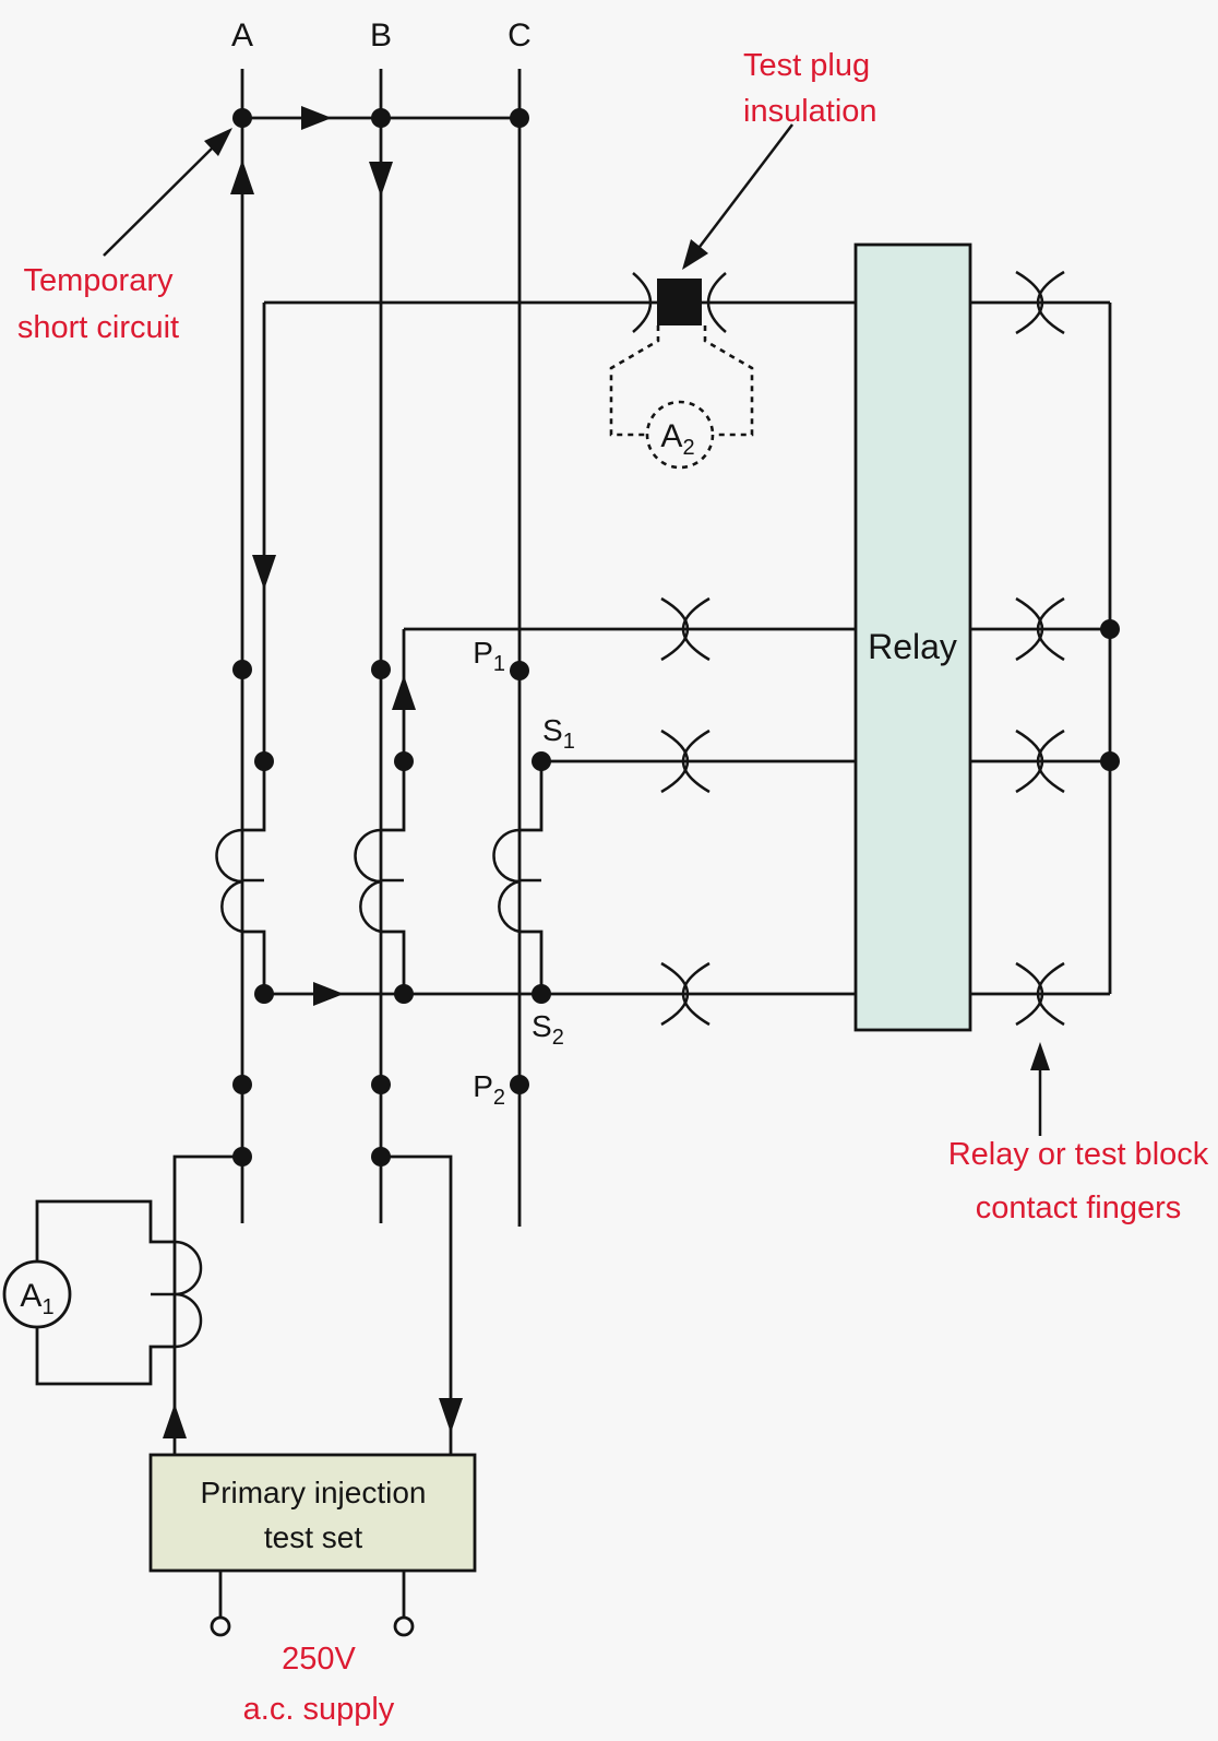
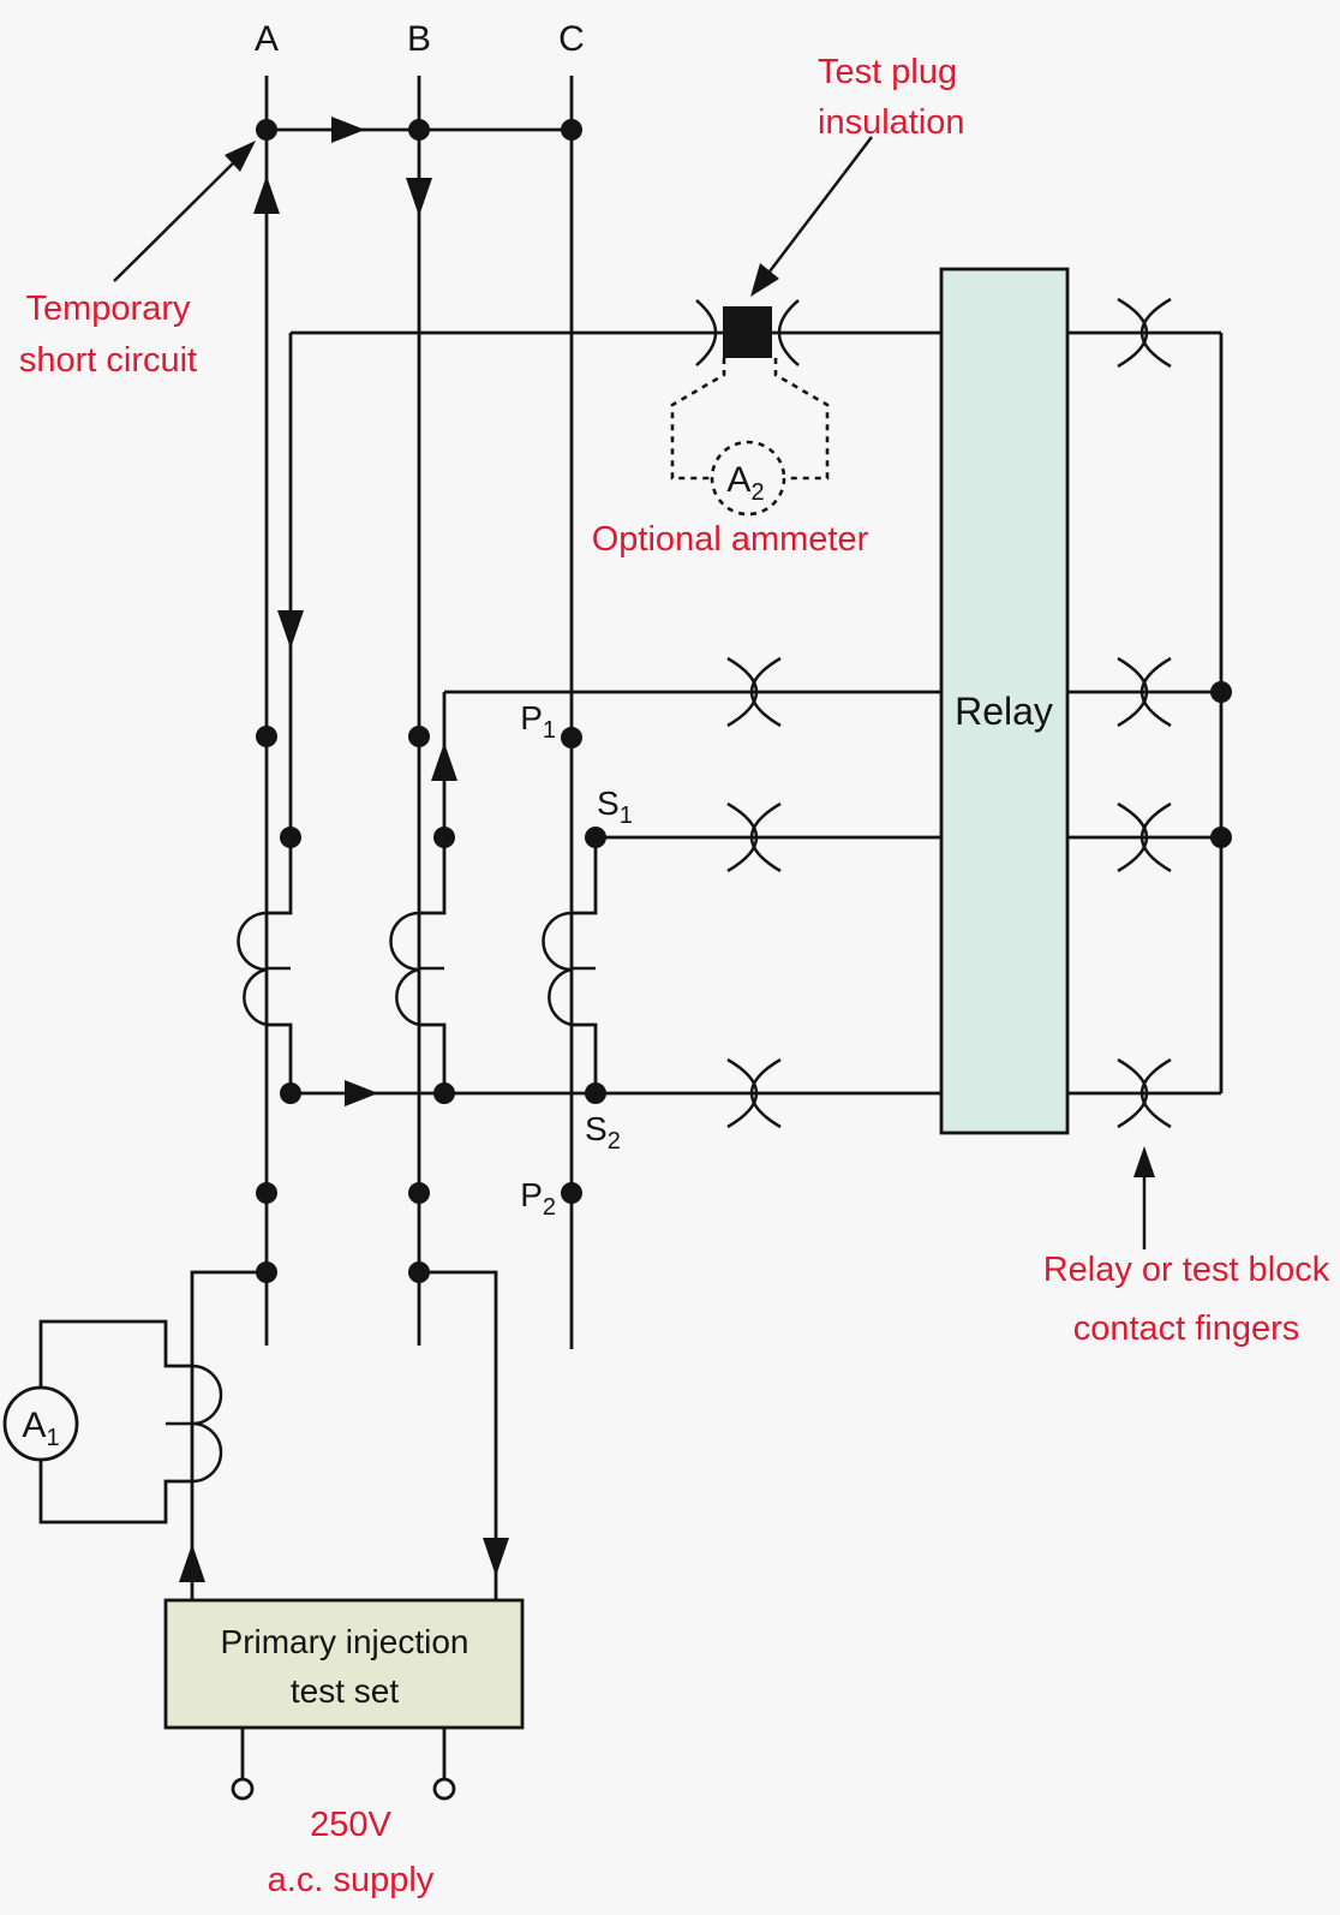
  A1
  A2
  Relay
  Primary injection
  test set
  Temporary
  short circuit
  Test plug
  insulation
+ Optional ammeter
  Relay or test block
  contact fingers
  250V
  a.c. supply
  A
  B
  C
  P1
  S1
  S2
  P2
